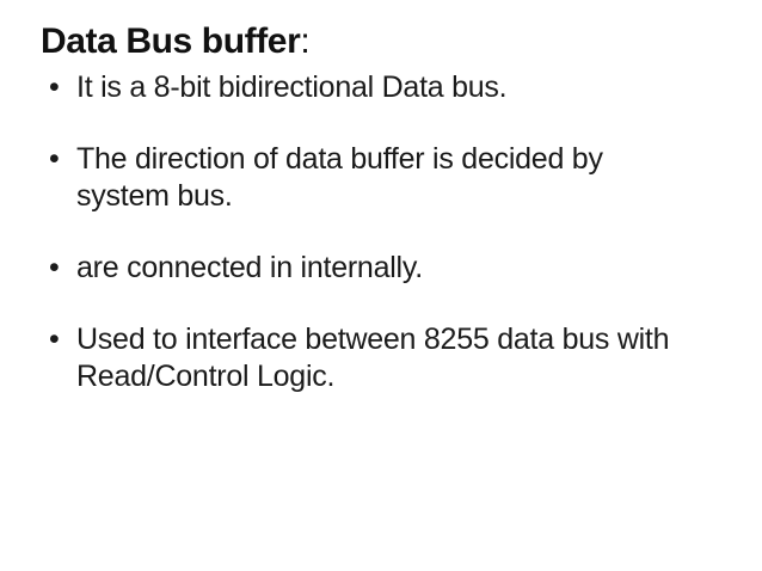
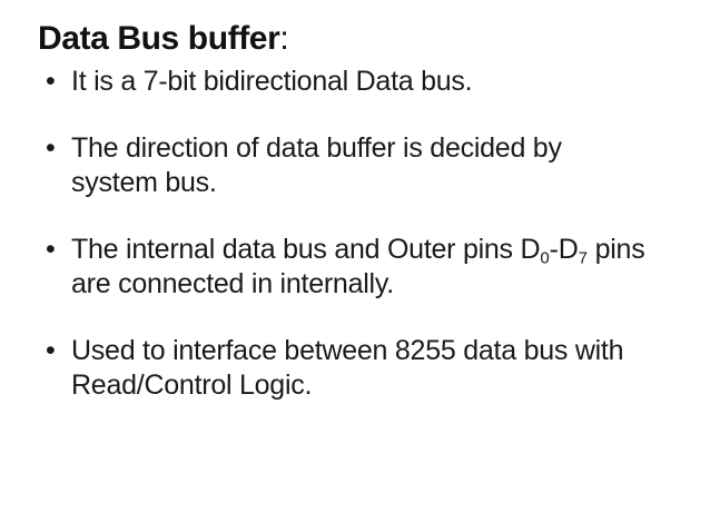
  Data Bus buffer:
  •
- It is a 8-bit bidirectional Data bus.
+ It is a 7-bit bidirectional Data bus.
  •
  The direction of data buffer is decided by
  system bus.
  •
+ The internal data bus and Outer pins D0-D7 pins
  are connected in internally.
  •
  Used to interface between 8255 data bus with
  Read/Control Logic.
